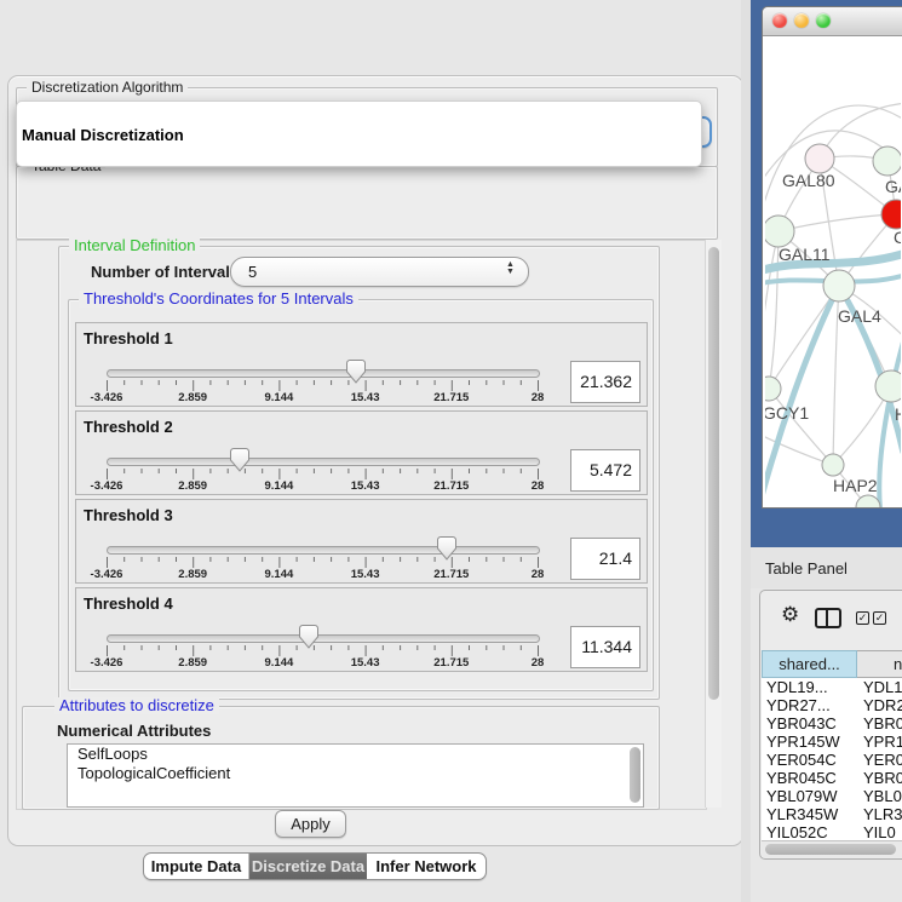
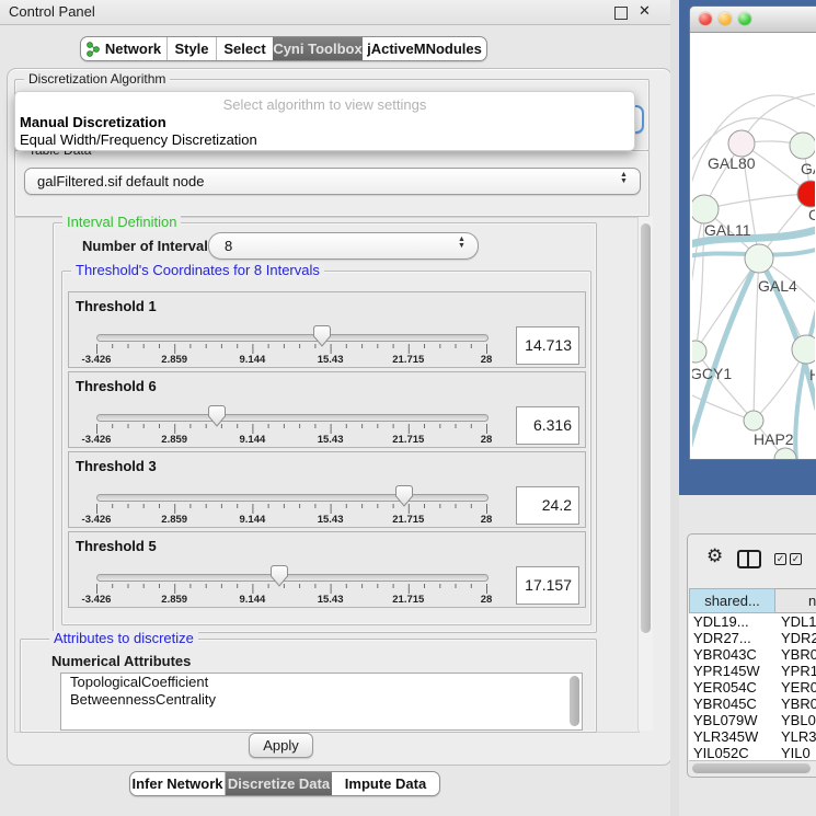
+ Control Panel
+ ✕
+ Network
+ Style
+ Select
+ Cyni Toolbox
+ jActiveMNodules
  Discretization Algorithm
+ galFiltered.sif default node
  Interval Definition
  Number of Interval
- 5
+ 8
- Threshold's Coordinates for 5 Intervals
+ Threshold's Coordinates for 8 Intervals
  Threshold 1
  -3.426
  2.859
  9.144
  15.43
  21.715
  28
- 21.362
+ 14.713
- Threshold 2
+ Threshold 6
  -3.426
  2.859
  9.144
  15.43
  21.715
  28
- 5.472
+ 6.316
  Threshold 3
  -3.426
  2.859
  9.144
  15.43
  21.715
  28
- 21.4
+ 24.2
- Threshold 4
+ Threshold 5
  -3.426
  2.859
  9.144
  15.43
  21.715
  28
- 11.344
+ 17.157
  Attributes to discretize
  Numerical Attributes
- SelfLoops
  TopologicalCoefficient
+ BetweennessCentrality
  Apply
- Impute Data
+ Infer Network
  Discretize Data
- Infer Network
+ Impute Data
+ Select algorithm to view settings
  Manual Discretization
+ Equal Width/Frequency Discretization
  GAL80
  C
  GAL11
  GAL4
  GCY1
  HAP2
- Table Panel
  ⚙
  ✓
  ✓
  shared...
  n
  YDL19...
  YDL1
  YDR27...
  YDR2
  YBR043C
  YBR0
  YPR145W
  YPR1
  YER054C
  YER0
  YBR045C
  YBR0
  YBL079W
  YBL0
  YLR345W
  YLR3
  YIL052C
  YIL0
